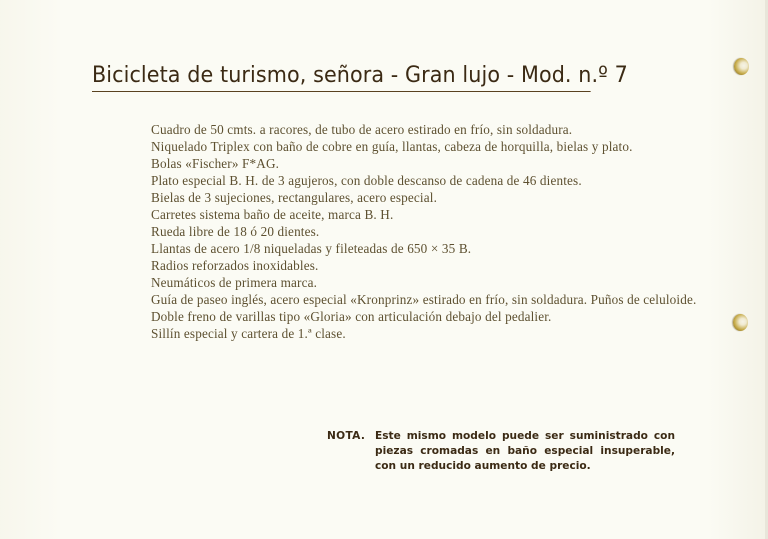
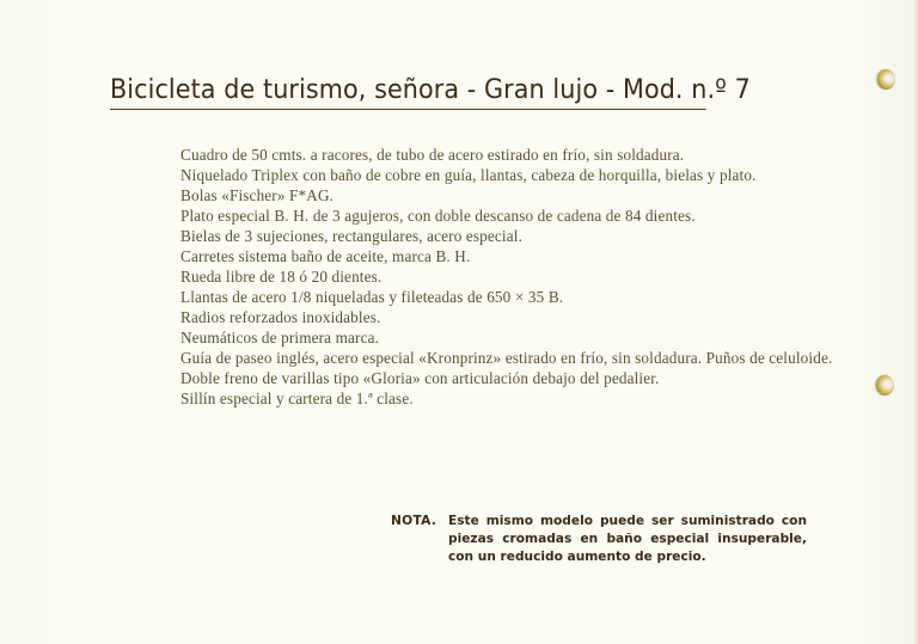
  Bicicleta de turismo, señora - Gran lujo - Mod. n.º 7
  Cuadro de 50 cmts. a racores, de tubo de acero estirado en frío, sin soldadura.
  Niquelado Triplex con baño de cobre en guía, llantas, cabeza de horquilla, bielas y plato.
  Bolas «Fischer» F*AG.
- Plato especial B. H. de 3 agujeros, con doble descanso de cadena de 46 dientes.
+ Plato especial B. H. de 3 agujeros, con doble descanso de cadena de 84 dientes.
  Bielas de 3 sujeciones, rectangulares, acero especial.
  Carretes sistema baño de aceite, marca B. H.
  Rueda libre de 18 ó 20 dientes.
  Llantas de acero 1/8 niqueladas y fileteadas de 650 × 35 B.
  Radios reforzados inoxidables.
  Neumáticos de primera marca.
  Guía de paseo inglés, acero especial «Kronprinz» estirado en frío, sin soldadura. Puños de celuloide.
  Doble freno de varillas tipo «Gloria» con articulación debajo del pedalier.
  Sillín especial y cartera de 1.ª clase.
  NOTA.
  Este mismo modelo puede ser suministrado con piezas cromadas en baño especial insuperable, con un reducido aumento de precio.
